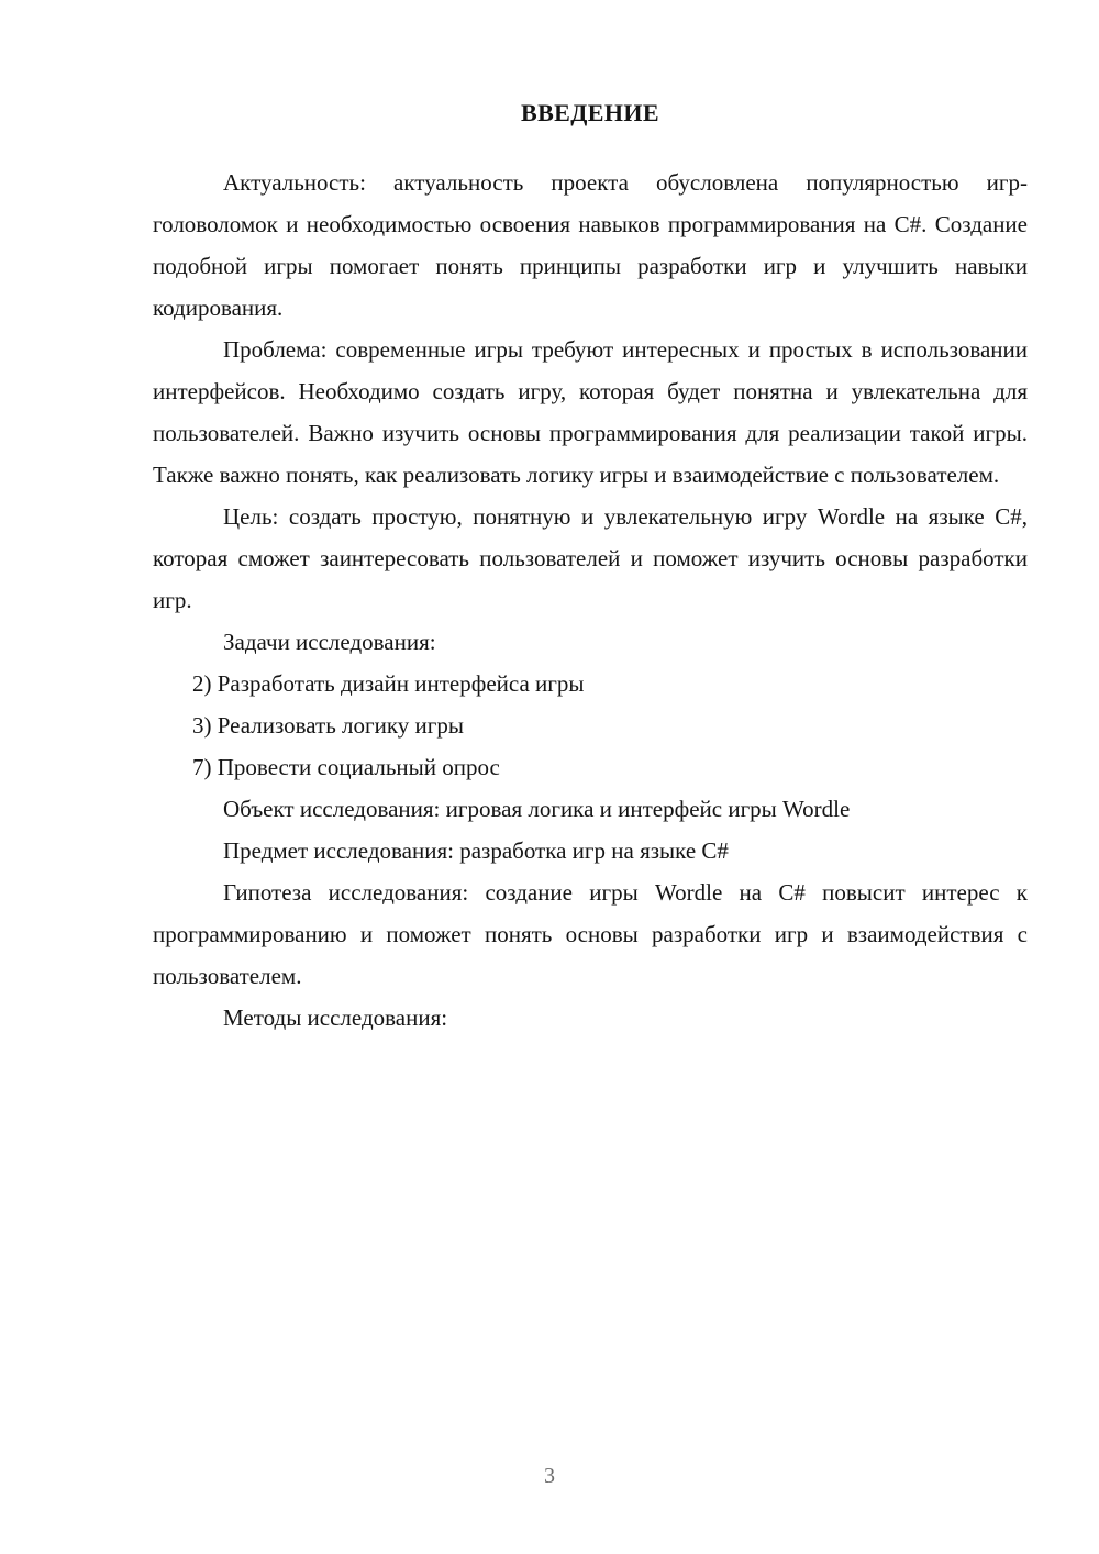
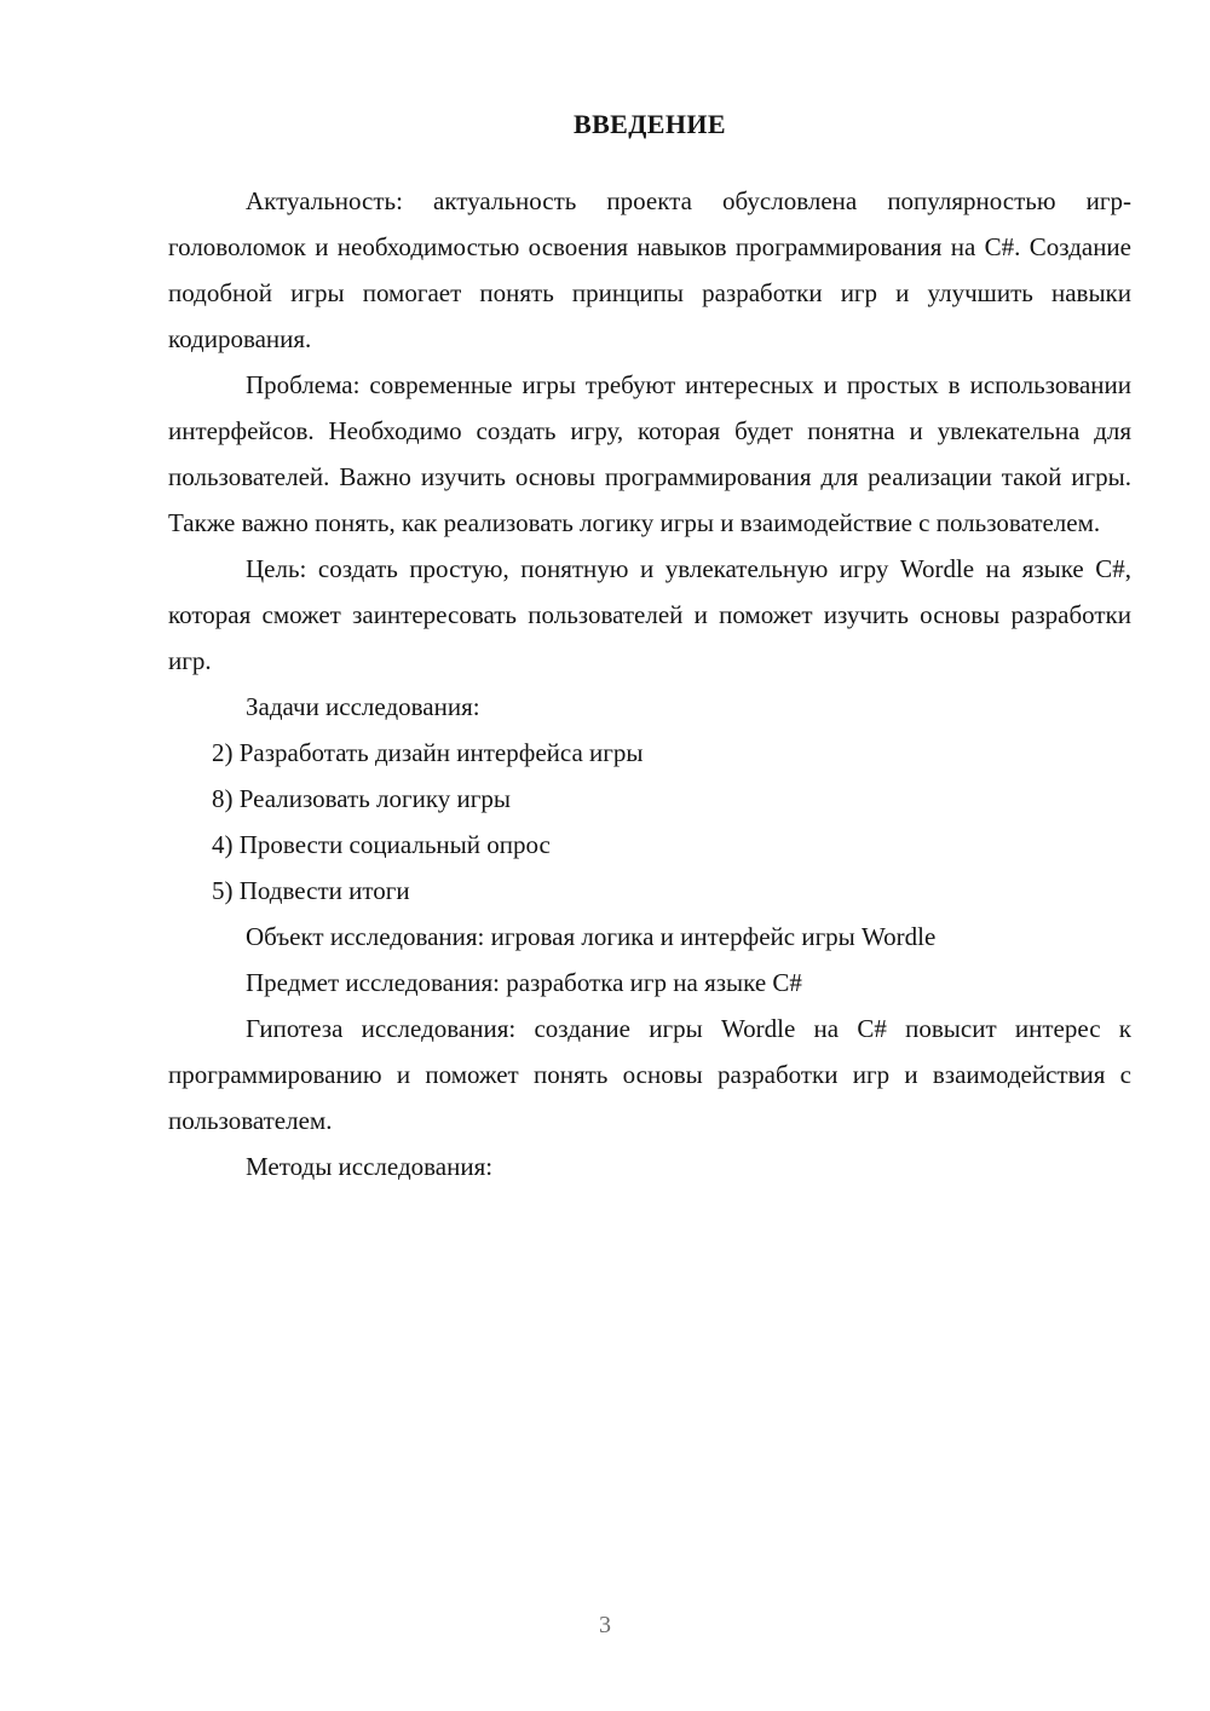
  ВВЕДЕНИЕ
  Актуальность: актуальность проекта обусловлена популярностью игр-головоломок и необходимостью освоения навыков программирования на C#. Создание подобной игры помогает понять принципы разработки игр и улучшить навыки кодирования.
  Проблема: современные игры требуют интересных и простых в использовании интерфейсов. Необходимо создать игру, которая будет понятна и увлекательна для пользователей. Важно изучить основы программирования для реализации такой игры. Также важно понять, как реализовать логику игры и взаимодействие с пользователем.
  Цель: создать простую, понятную и увлекательную игру Wordle на языке C#, которая сможет заинтересовать пользователей и поможет изучить основы разработки игр.
  Задачи исследования:
  2) Разработать дизайн интерфейса игры
- 3) Реализовать логику игры
+ 8) Реализовать логику игры
- 7) Провести социальный опрос
+ 4) Провести социальный опрос
+ 5) Подвести итоги
  Объект исследования: игровая логика и интерфейс игры Wordle
  Предмет исследования: разработка игр на языке C#
  Гипотеза исследования: создание игры Wordle на C# повысит интерес к программированию и поможет понять основы разработки игр и взаимодействия с пользователем.
  Методы исследования:
  3
